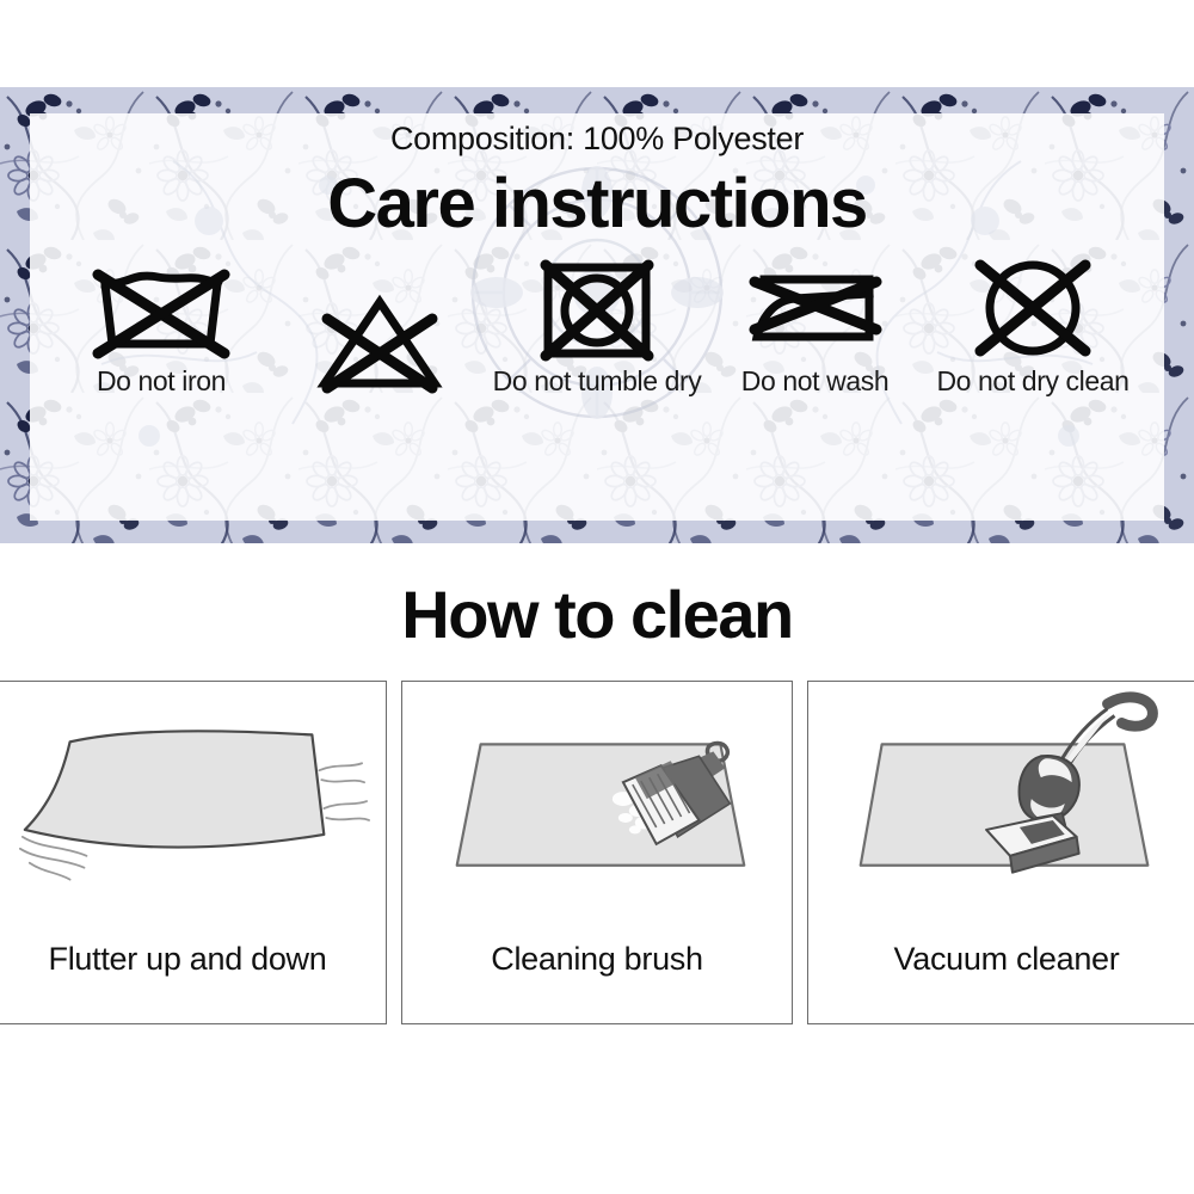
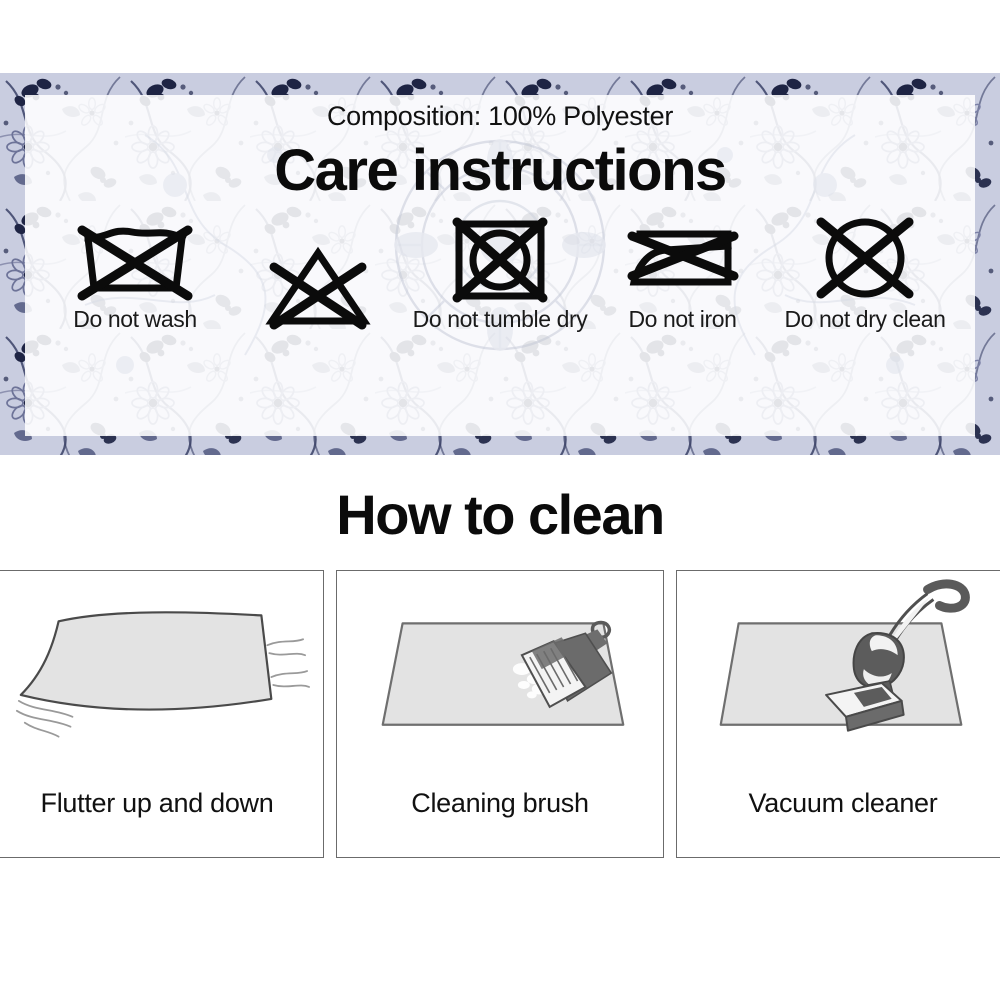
  Composition: 100% Polyester
  Care instructions
- Do not iron
+ Do not wash
  Do not tumble dry
- Do not wash
+ Do not iron
  Do not dry clean
  How to clean
  Flutter up and down
  Cleaning brush
  Vacuum cleaner
